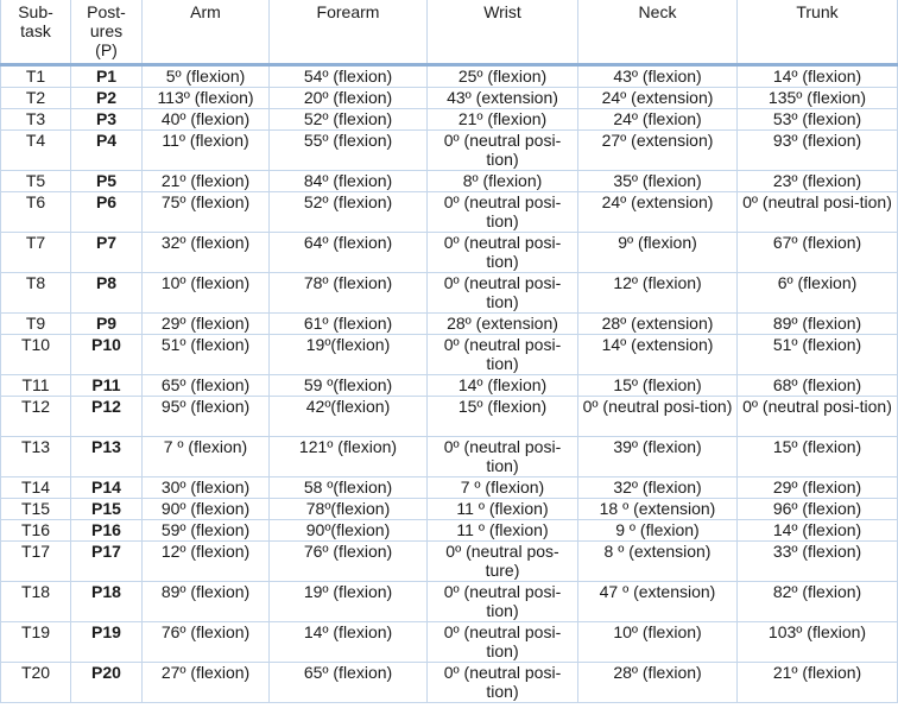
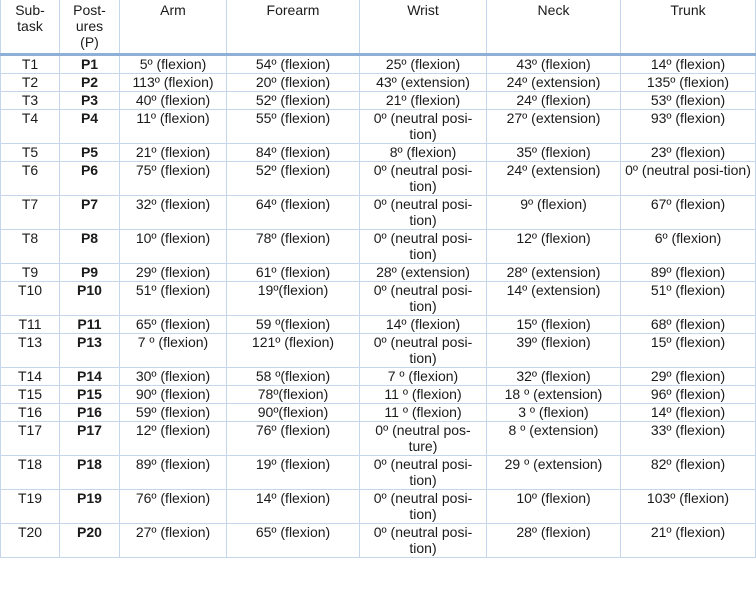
  Sub-task	Post-ures(P)	Arm	Forearm	Wrist	Neck	Trunk
  T1	P1	5º (flexion)	54º (flexion)	25º (flexion)	43º (flexion)	14º (flexion)
  T2	P2	113º (flexion)	20º (flexion)	43º (extension)	24º (extension)	135º (flexion)
  T3	P3	40º (flexion)	52º (flexion)	21º (flexion)	24º (flexion)	53º (flexion)
  T4	P4	11º (flexion)	55º (flexion)	0º (neutral posi-tion)	27º (extension)	93º (flexion)
  T5	P5	21º (flexion)	84º (flexion)	8º (flexion)	35º (flexion)	23º (flexion)
  T6	P6	75º (flexion)	52º (flexion)	0º (neutral posi-tion)	24º (extension)	0º (neutral posi-tion)
  T7	P7	32º (flexion)	64º (flexion)	0º (neutral posi-tion)	9º (flexion)	67º (flexion)
  T8	P8	10º (flexion)	78º (flexion)	0º (neutral posi-tion)	12º (flexion)	6º (flexion)
  T9	P9	29º (flexion)	61º (flexion)	28º (extension)	28º (extension)	89º (flexion)
  T10	P10	51º (flexion)	19º(flexion)	0º (neutral posi-tion)	14º (extension)	51º (flexion)
  T11	P11	65º (flexion)	59 º(flexion)	14º (flexion)	15º (flexion)	68º (flexion)
- T12	P12	95º (flexion)	42º(flexion)	15º (flexion)	0º (neutral posi-tion)	0º (neutral posi-tion)
  T13	P13	7 º (flexion)	121º (flexion)	0º (neutral posi-tion)	39º (flexion)	15º (flexion)
  T14	P14	30º (flexion)	58 º(flexion)	7 º (flexion)	32º (flexion)	29º (flexion)
  T15	P15	90º (flexion)	78º(flexion)	11 º (flexion)	18 º (extension)	96º (flexion)
- T16	P16	59º (flexion)	90º(flexion)	11 º (flexion)	9 º (flexion)	14º (flexion)
+ T16	P16	59º (flexion)	90º(flexion)	11 º (flexion)	3 º (flexion)	14º (flexion)
  T17	P17	12º (flexion)	76º (flexion)	0º (neutral pos-ture)	8 º (extension)	33º (flexion)
- T18	P18	89º (flexion)	19º (flexion)	0º (neutral posi-tion)	47 º (extension)	82º (flexion)
+ T18	P18	89º (flexion)	19º (flexion)	0º (neutral posi-tion)	29 º (extension)	82º (flexion)
  T19	P19	76º (flexion)	14º (flexion)	0º (neutral posi-tion)	10º (flexion)	103º (flexion)
  T20	P20	27º (flexion)	65º (flexion)	0º (neutral posi-tion)	28º (flexion)	21º (flexion)
